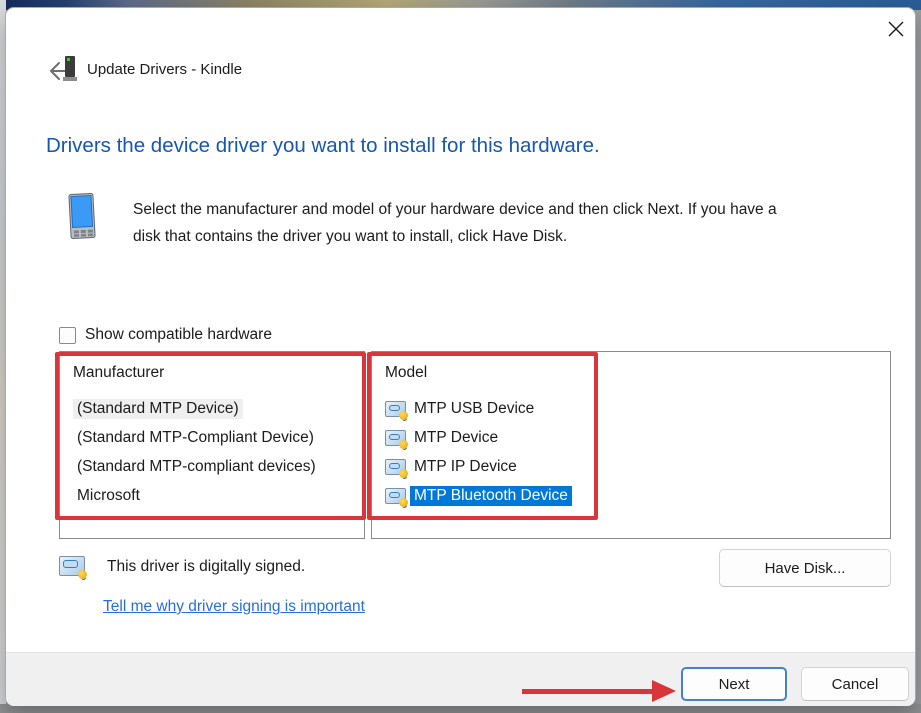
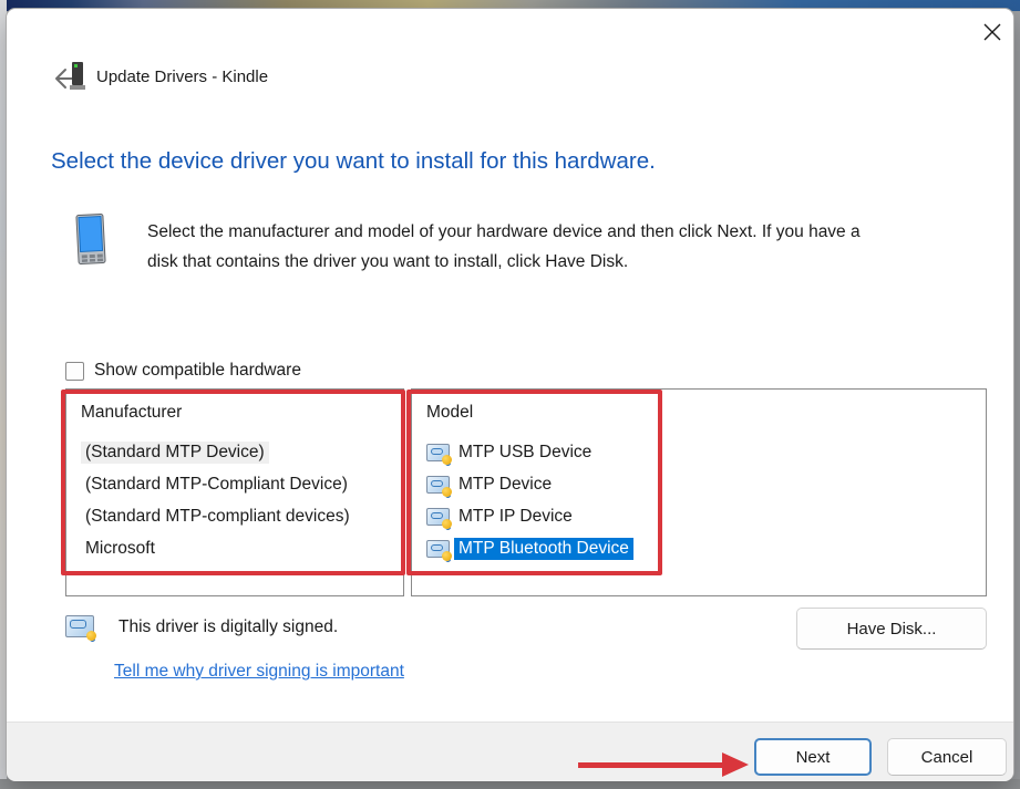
  Update Drivers - Kindle
- Drivers the device driver you want to install for this hardware.
+ Select the device driver you want to install for this hardware.
  Select the manufacturer and model of your hardware device and then click Next. If you have a
  disk that contains the driver you want to install, click Have Disk.
  Show compatible hardware
  Manufacturer
  (Standard MTP Device)
  (Standard MTP-Compliant Device)
  (Standard MTP-compliant devices)
  Microsoft
  Model
  MTP USB Device
  MTP Device
  MTP IP Device
  MTP Bluetooth Device
  This driver is digitally signed.
  Tell me why driver signing is important
  Have Disk...
  Next
  Cancel
